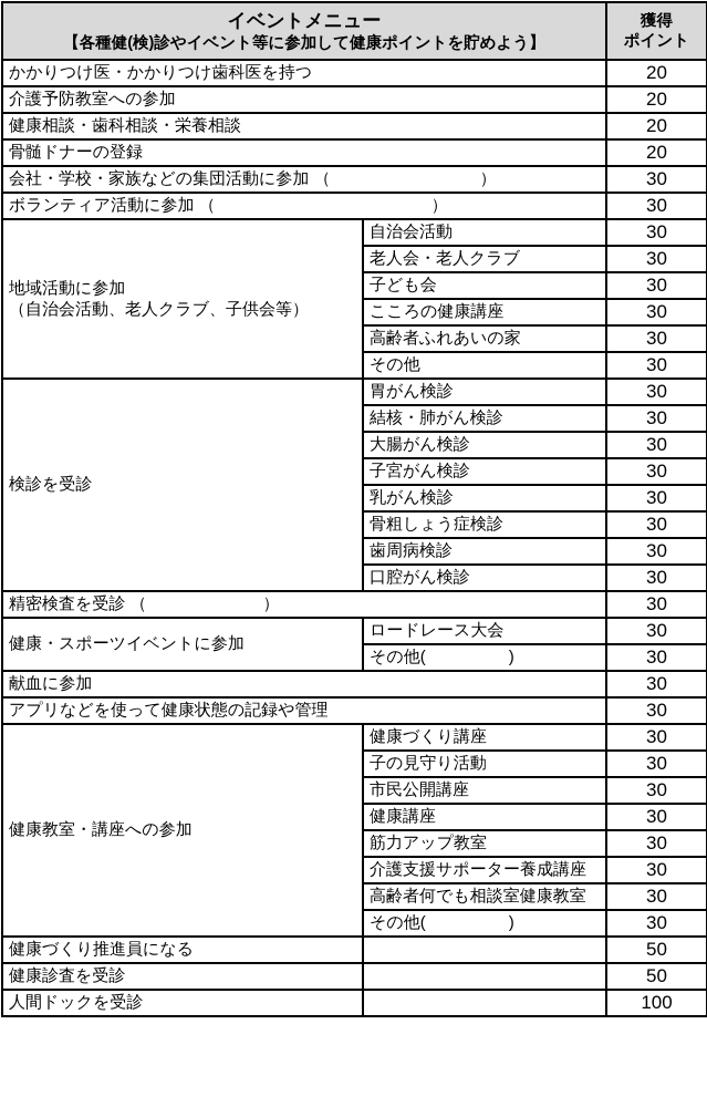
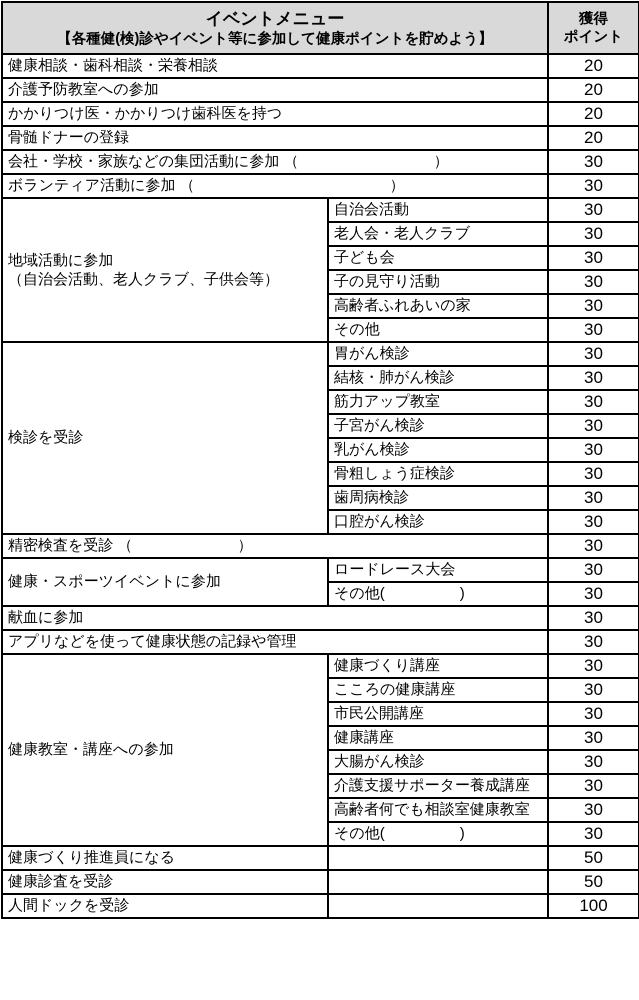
  イベントメニュー 【各種健(検)診やイベント等に参加して健康ポイントを貯めよう】	獲得 ポイント
- かかりつけ医・かかりつけ歯科医を持つ	20
+ 健康相談・歯科相談・栄養相談	20
  介護予防教室への参加	20
- 健康相談・歯科相談・栄養相談	20
+ かかりつけ医・かかりつけ歯科医を持つ	20
  骨髄ドナーの登録	20
  会社・学校・家族などの集団活動に参加 （ ）	30
  ボランティア活動に参加 （ ）	30
  地域活動に参加 （自治会活動、老人クラブ、子供会等）	自治会活動	30
  老人会・老人クラブ	30
  子ども会	30
- こころの健康講座	30
+ 子の見守り活動	30
  高齢者ふれあいの家	30
  その他	30
  検診を受診	胃がん検診	30
  結核・肺がん検診	30
- 大腸がん検診	30
+ 筋力アップ教室	30
  子宮がん検診	30
  乳がん検診	30
  骨粗しょう症検診	30
  歯周病検診	30
  口腔がん検診	30
  精密検査を受診 （ ）	30
  健康・スポーツイベントに参加	ロードレース大会	30
  その他( )	30
  献血に参加	30
  アプリなどを使って健康状態の記録や管理	30
  健康教室・講座への参加	健康づくり講座	30
- 子の見守り活動	30
+ こころの健康講座	30
  市民公開講座	30
  健康講座	30
- 筋力アップ教室	30
+ 大腸がん検診	30
  介護支援サポーター養成講座	30
  高齢者何でも相談室健康教室	30
  その他( )	30
  健康づくり推進員になる		50
  健康診査を受診		50
  人間ドックを受診		100
